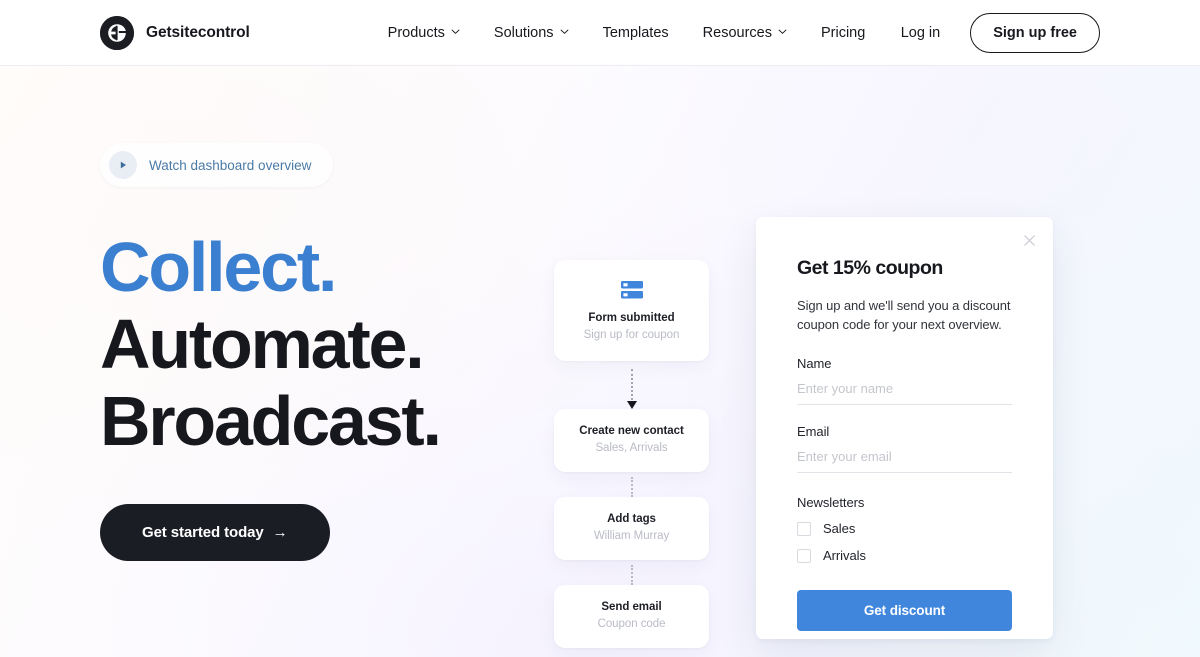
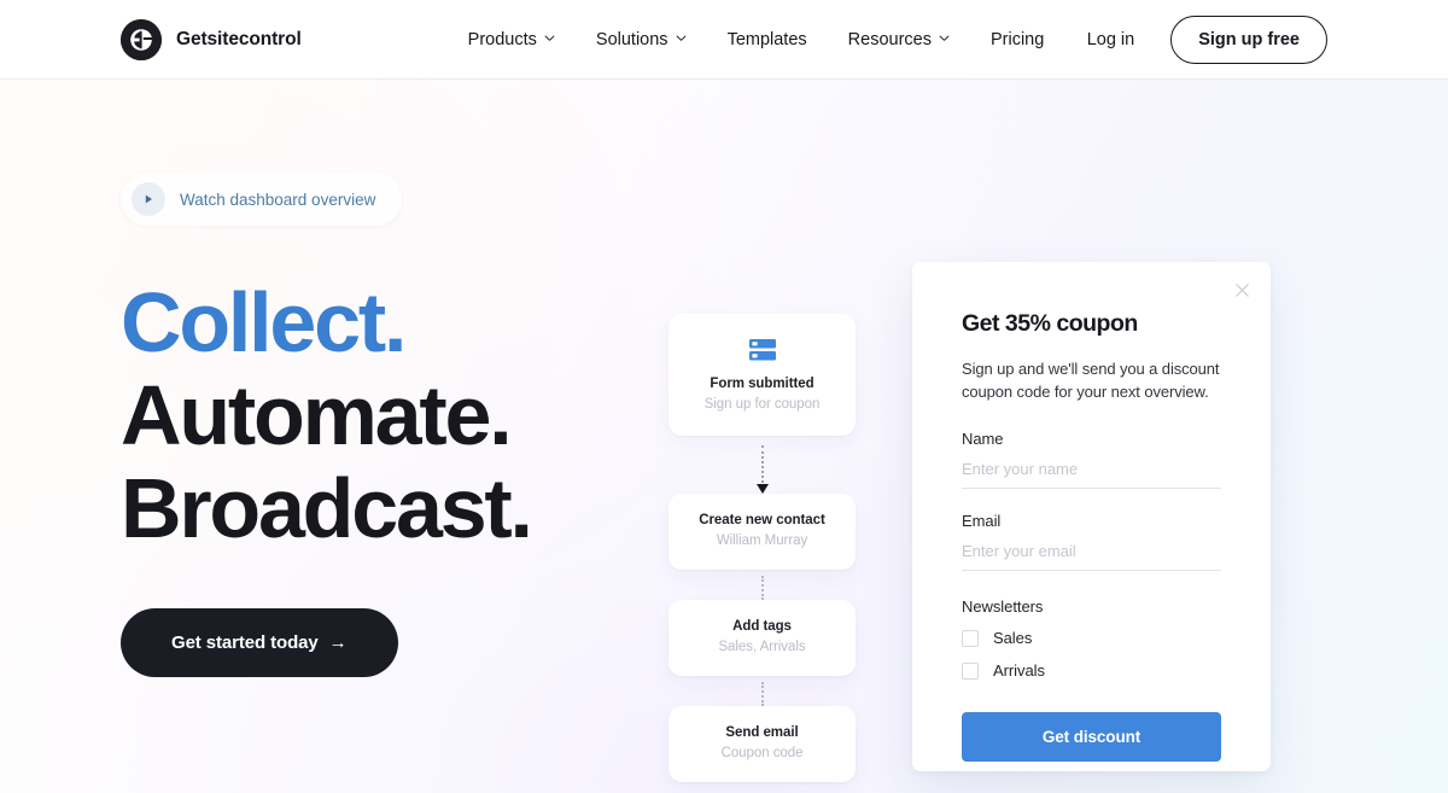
  Getsitecontrol
  Products
  Solutions
  Templates
  Resources
  Pricing
  Log in
  Sign up free
  Watch dashboard overview
  Collect.
  Automate.
  Broadcast.
  Get started today
  →
  Form submitted
  Sign up for coupon
  Create new contact
- Sales, Arrivals
+ William Murray
  Add tags
- William Murray
+ Sales, Arrivals
  Send email
  Coupon code
- Get 15% coupon
+ Get 35% coupon
  Sign up and we'll send you a discount coupon code for your next overview.
  Name
  Enter your name
  Email
  Enter your email
  Newsletters
  Sales
  Arrivals
  Get discount
